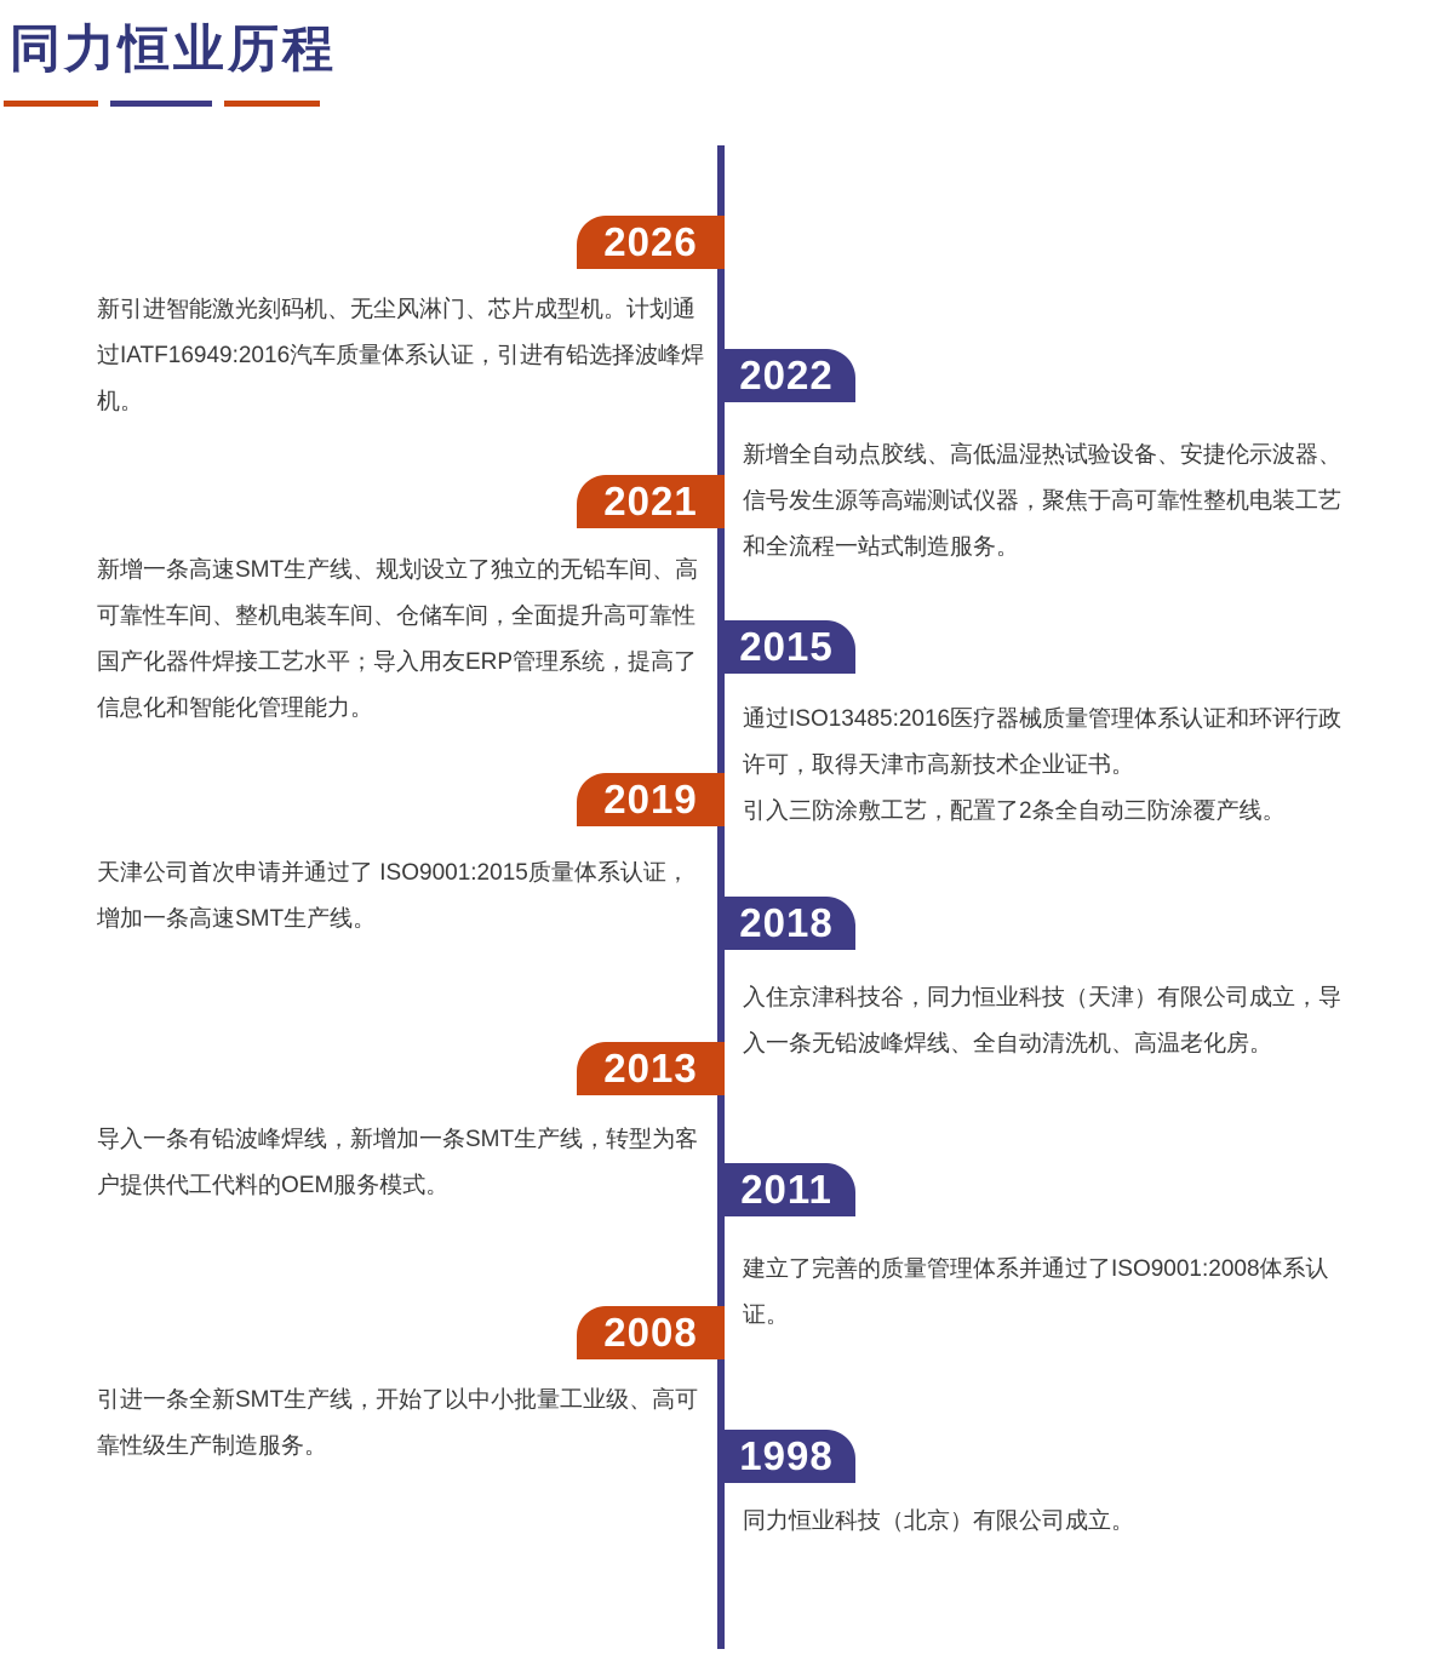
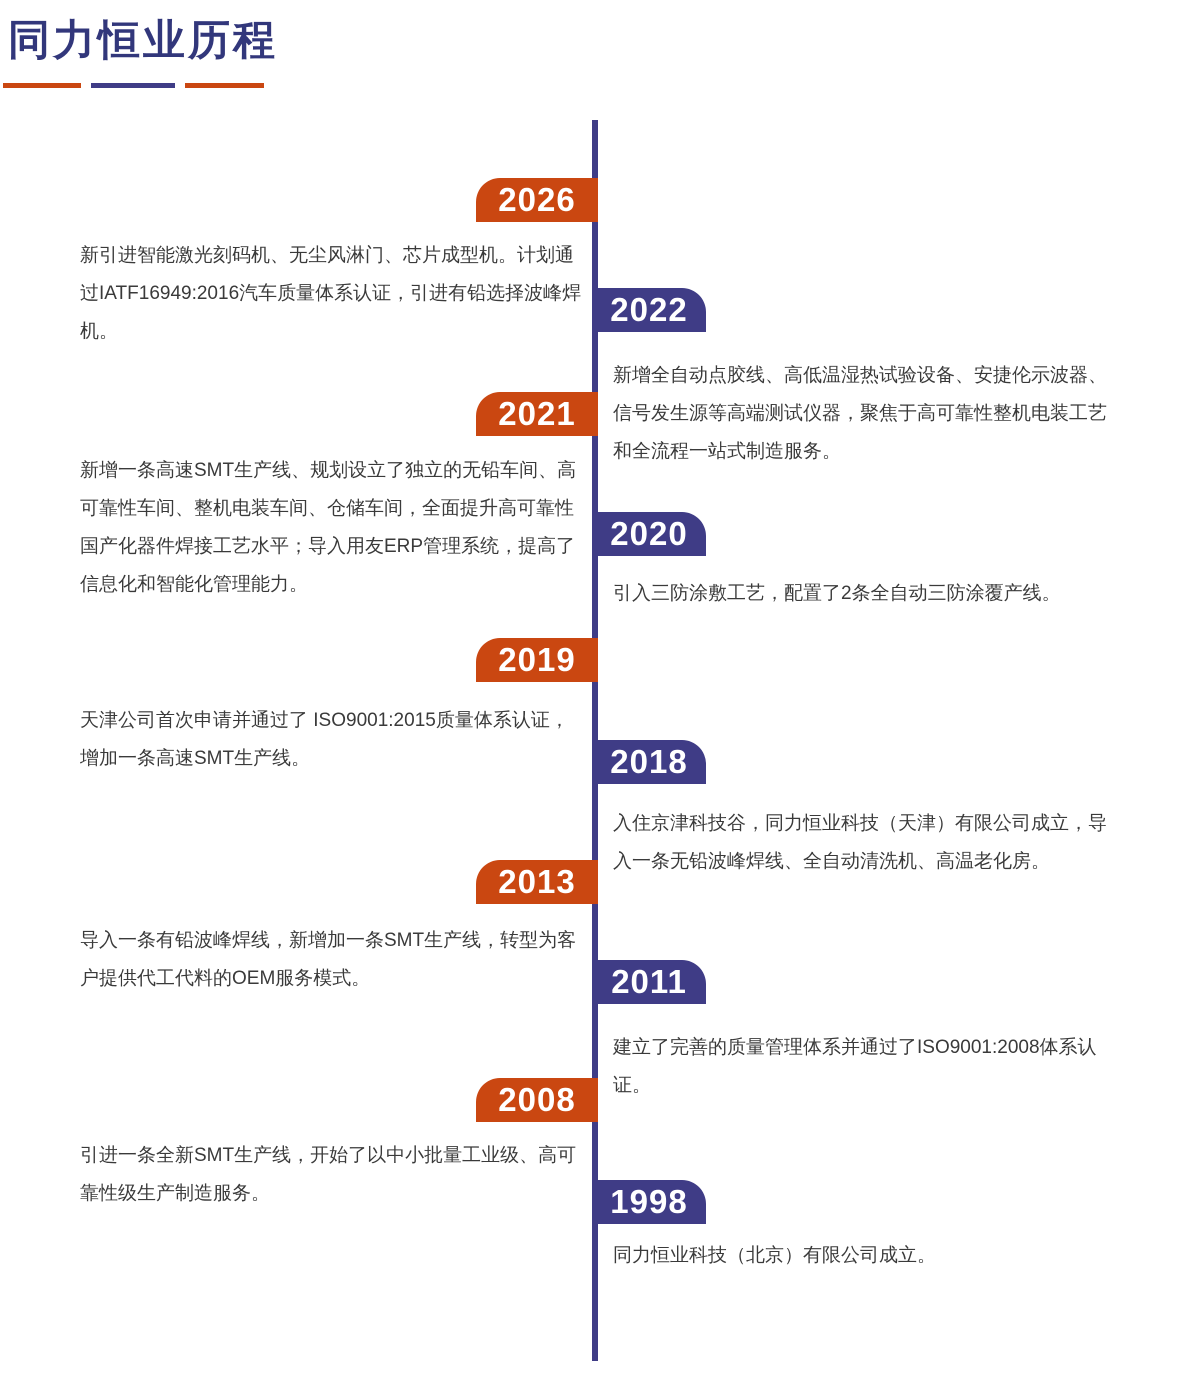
  同力恒业历程
  2026
  新引进智能激光刻码机、无尘风淋门、芯片成型机。计划通过IATF16949:2016汽车质量体系认证，引进有铅选择波峰焊机。
  2022
  新增全自动点胶线、高低温湿热试验设备、安捷伦示波器、信号发生源等高端测试仪器，聚焦于高可靠性整机电装工艺和全流程一站式制造服务。
  2021
  新增一条高速SMT生产线、规划设立了独立的无铅车间、高可靠性车间、整机电装车间、仓储车间，全面提升高可靠性国产化器件焊接工艺水平；导入用友ERP管理系统，提高了信息化和智能化管理能力。
- 2015
+ 2020
- 通过ISO13485:2016医疗器械质量管理体系认证和环评行政许可，取得天津市高新技术企业证书。
  引入三防涂敷工艺，配置了2条全自动三防涂覆产线。
  2019
  天津公司首次申请并通过了 ISO9001:2015质量体系认证，增加一条高速SMT生产线。
  2018
  入住京津科技谷，同力恒业科技（天津）有限公司成立，导入一条无铅波峰焊线、全自动清洗机、高温老化房。
  2013
  导入一条有铅波峰焊线，新增加一条SMT生产线，转型为客户提供代工代料的OEM服务模式。
  2011
  建立了完善的质量管理体系并通过了ISO9001:2008体系认证。
  2008
  引进一条全新SMT生产线，开始了以中小批量工业级、高可靠性级生产制造服务。
  1998
  同力恒业科技（北京）有限公司成立。
